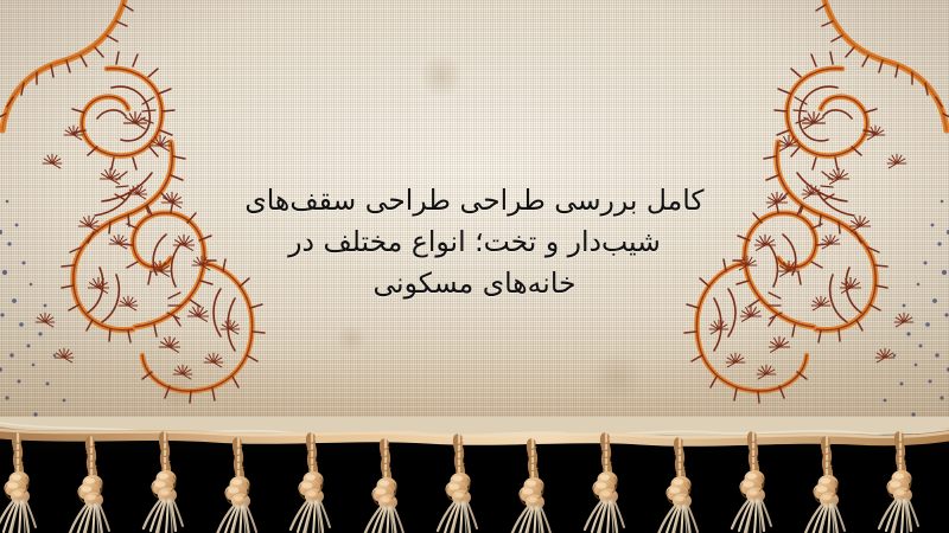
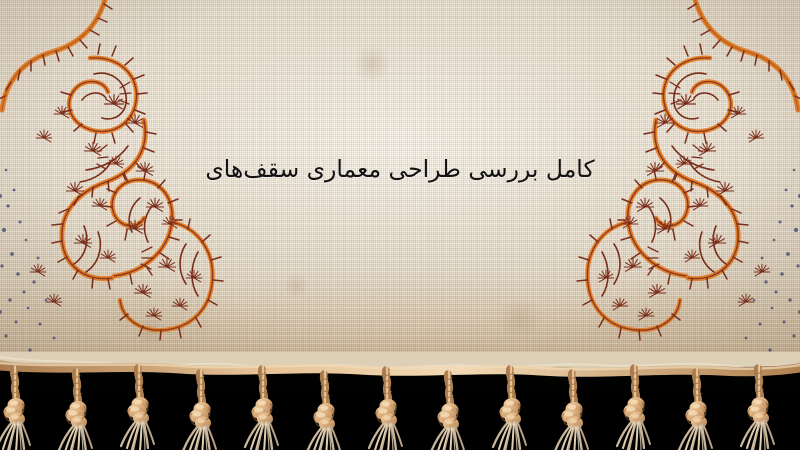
- کامل بررسی طراحی طراحی سقف‌های
+ کامل بررسی طراحی معماری سقف‌های
- شیب‌دار و تخت؛ انواع مختلف در
- خانه‌های مسکونی
